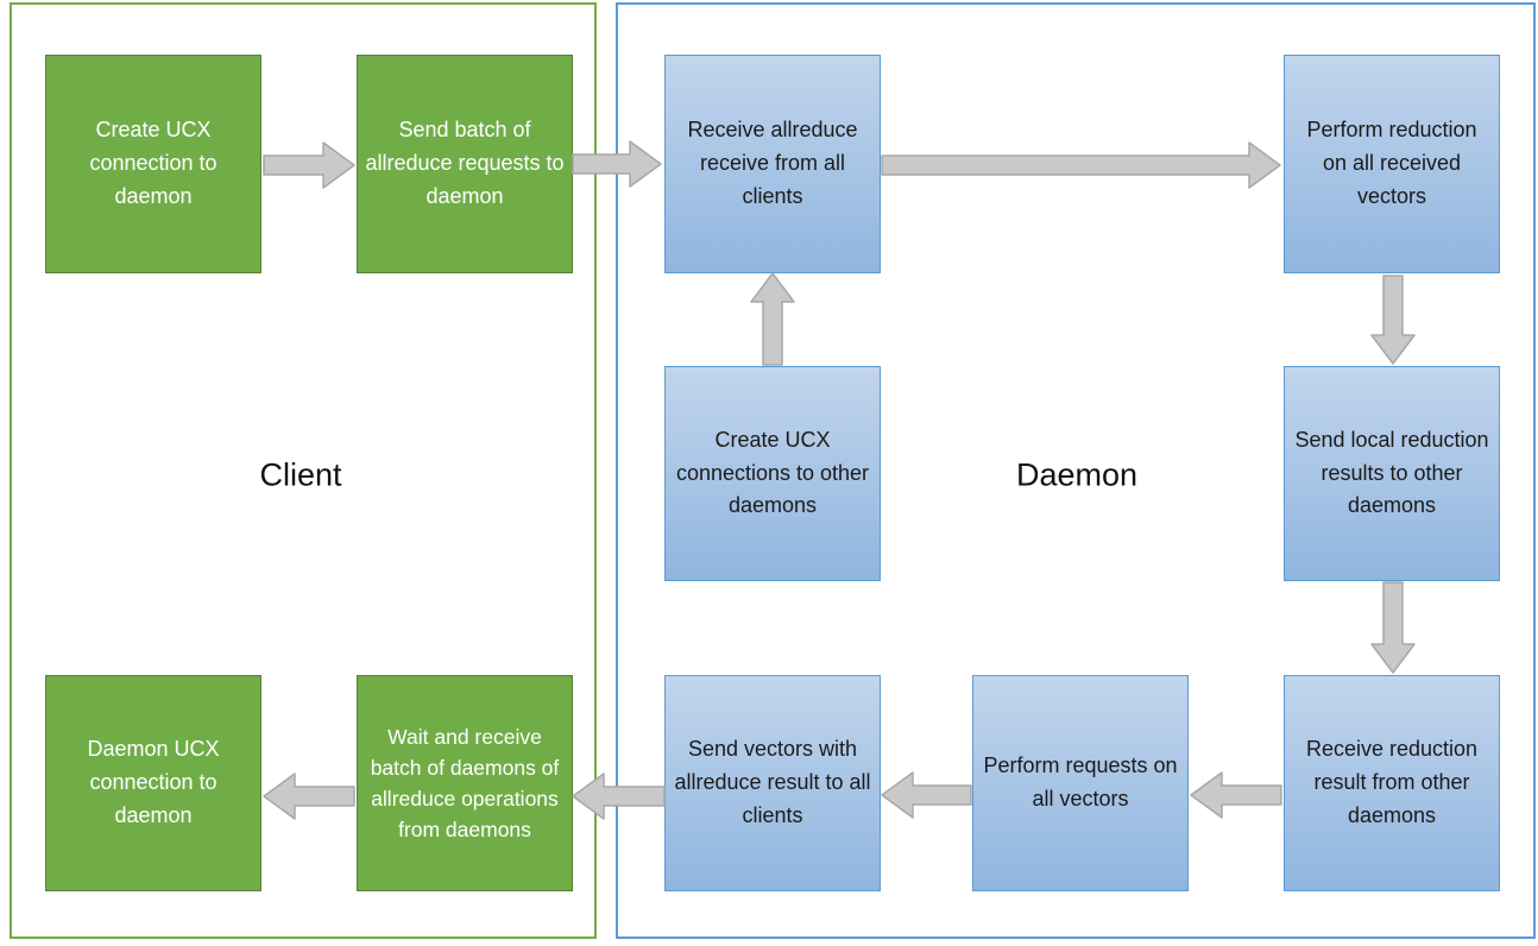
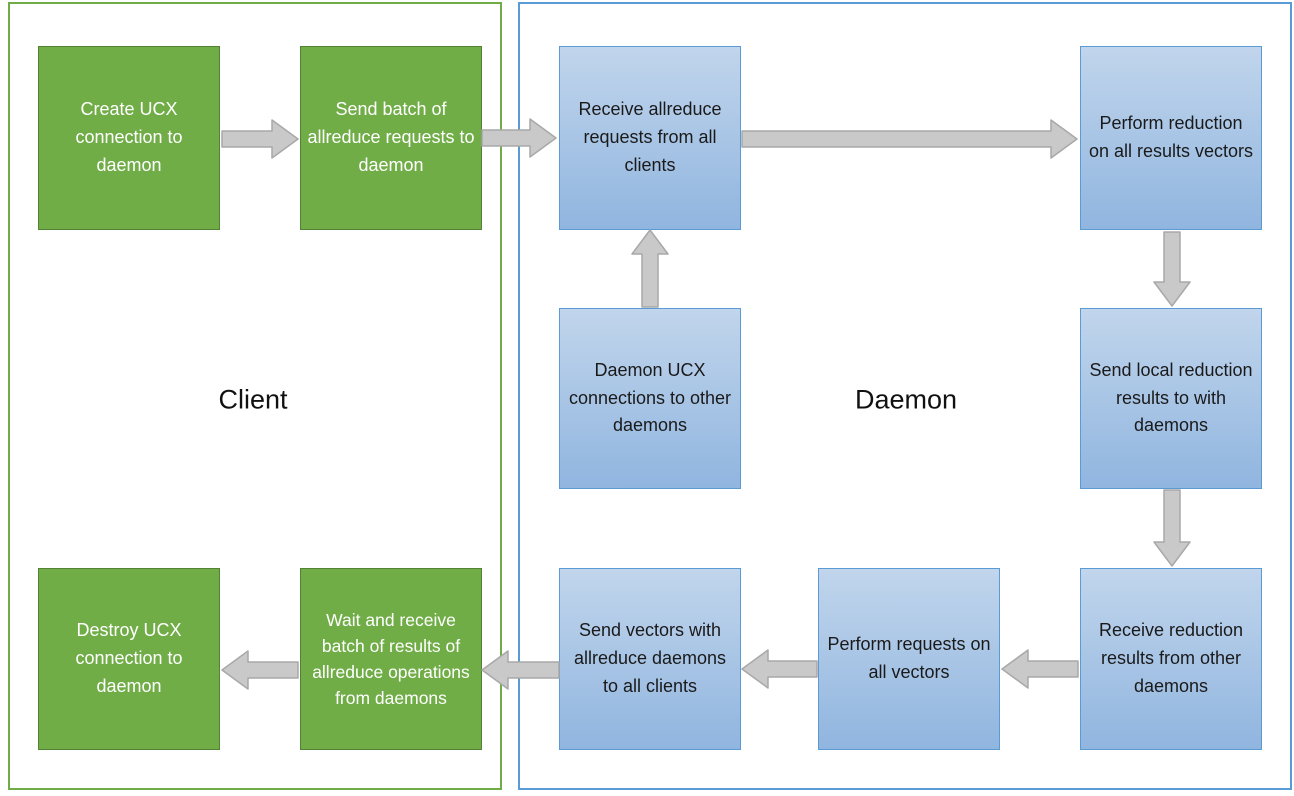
  Client
  Daemon
  Create UCX connection to daemon
  Send batch of allreduce requests to daemon
- Daemon UCX connection to daemon
+ Destroy UCX connection to daemon
- Wait and receive batch of daemons of allreduce operations from daemons
+ Wait and receive batch of results of allreduce operations from daemons
- Receive allreduce receive from all clients
+ Receive allreduce requests from all clients
- Perform reduction on all received vectors
+ Perform reduction on all results vectors
- Create UCX connections to other daemons
+ Daemon UCX connections to other daemons
- Send local reduction results to other daemons
+ Send local reduction results to with daemons
- Send vectors with allreduce result to all clients
+ Send vectors with allreduce daemons to all clients
  Perform requests on all vectors
- Receive reduction result from other daemons
+ Receive reduction results from other daemons
